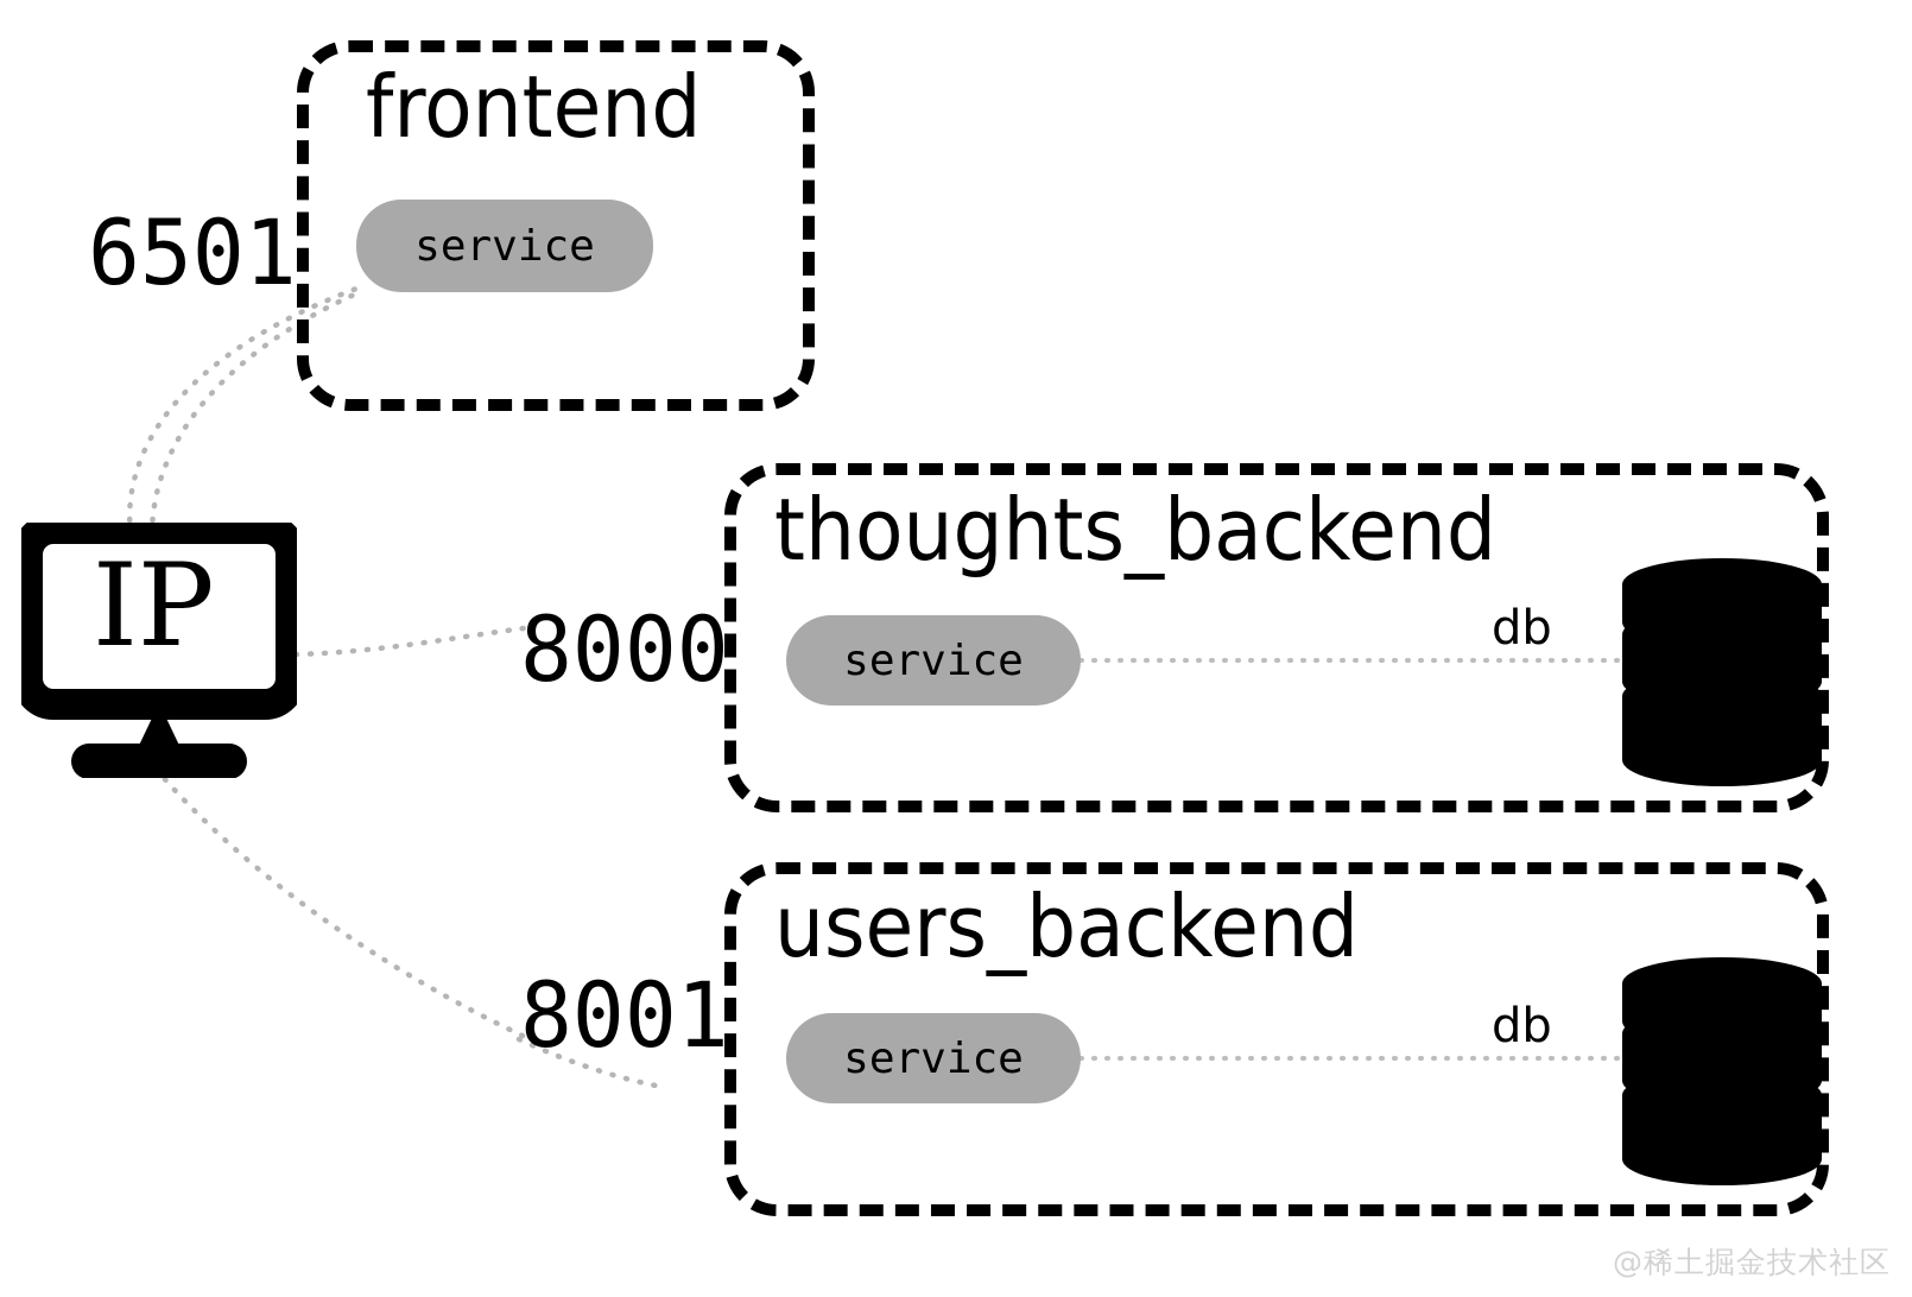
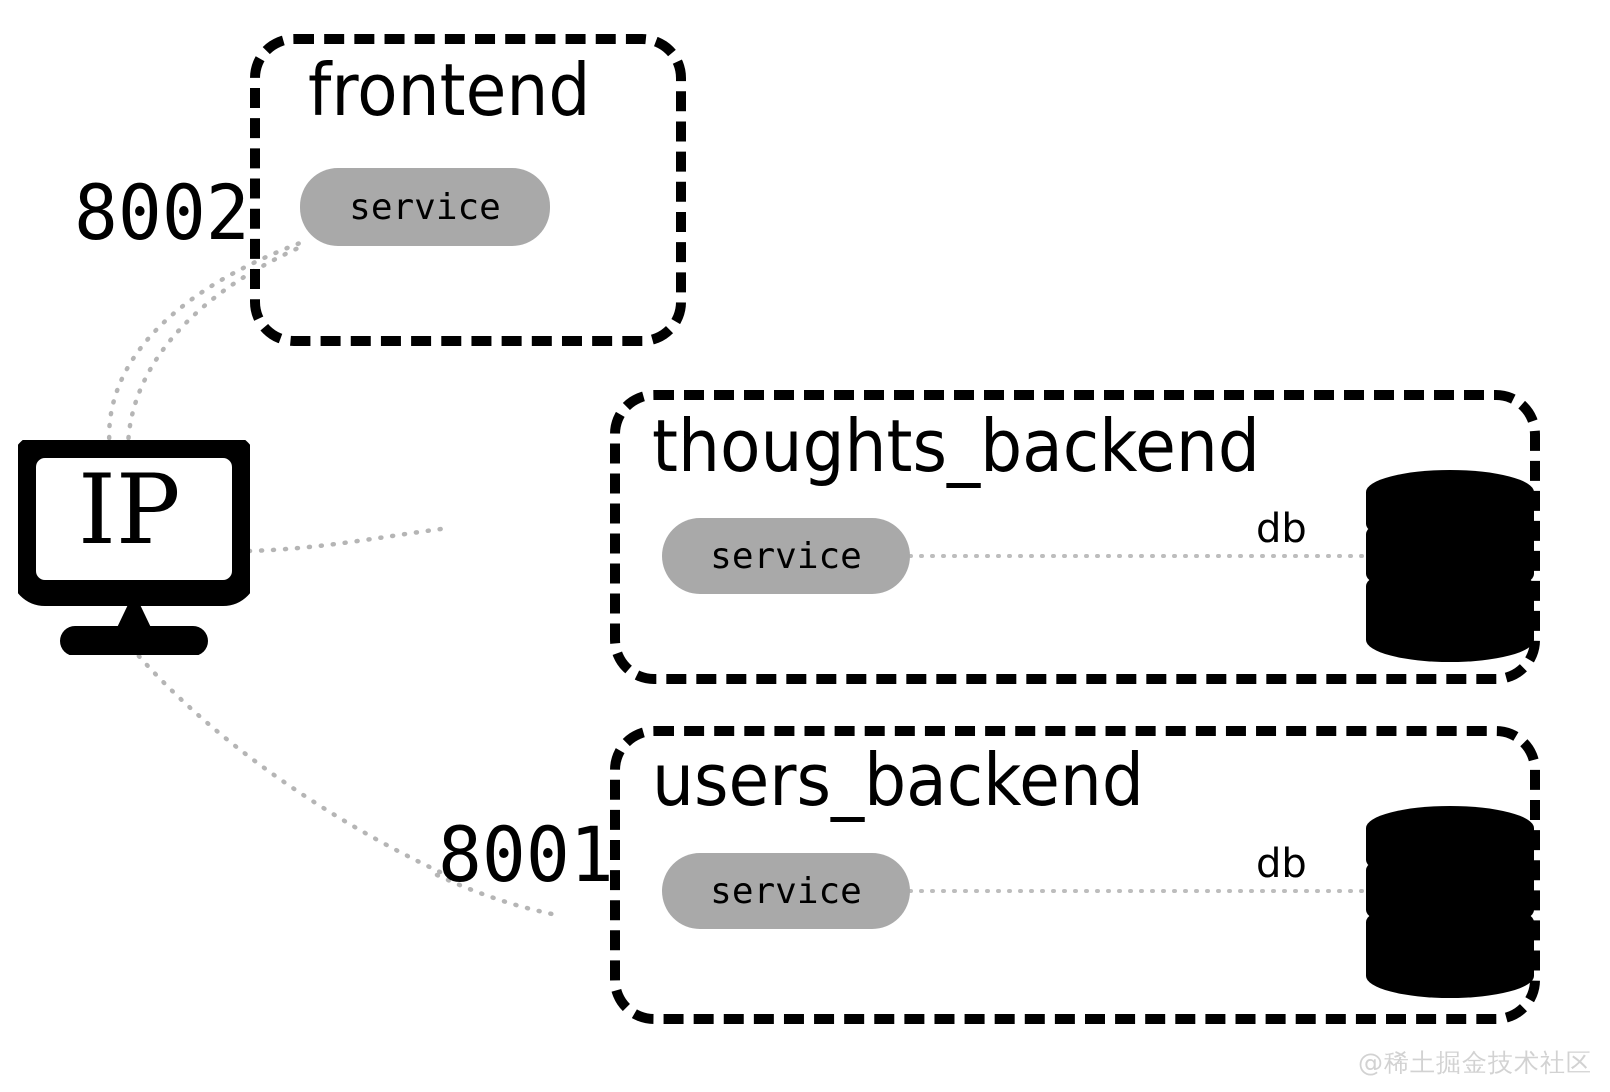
  IP
  frontend
  service
- 6501
+ 8002
  thoughts_backend
  service
- 8000
  db
  users_backend
  service
  8001
  db
  @稀土掘金技术社区
